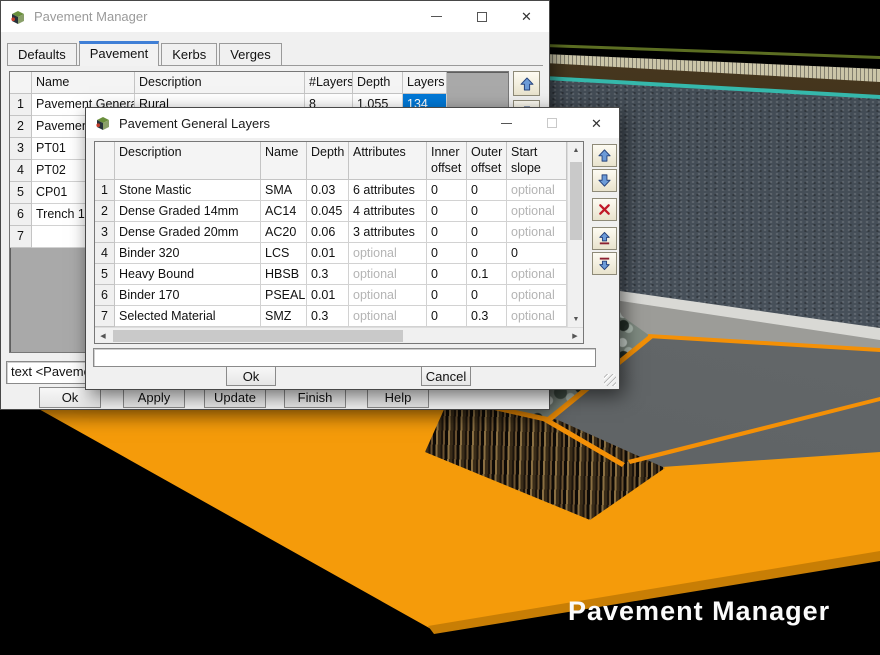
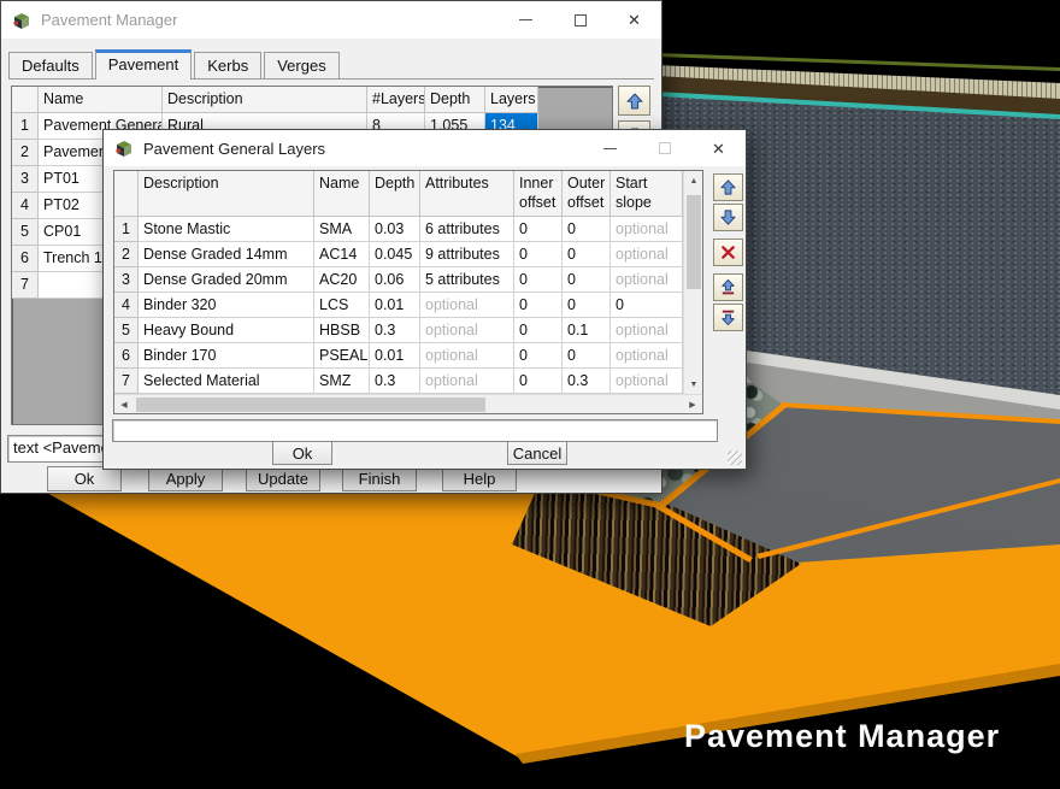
  Pavement Manager
  Pavement Manager
  ✕
  Defaults
  Pavement
  Kerbs
  Verges
  Name
  Description
  #Layers
  Depth
  Layers
  1
  Pavement Genera
  Rural
  8
  1.055
  134
  2
  Paveme
  3
  PT01
  4
  PT02
  5
  CP01
  6
  Trench 1
  7
  text <Pavem
  Ok
  Apply
  Update
  Finish
  Help
  Pavement General Layers
  ✕
  Description
  Name
  Depth
  Attributes
  Inner
  offset
  Outer
  offset
  Start slope
  1
  Stone Mastic
  SMA
  0.03
  6 attributes
  0
  0
  optional
  2
  Dense Graded 14mm
  AC14
  0.045
- 4 attributes
+ 9 attributes
  0
  0
  optional
  3
  Dense Graded 20mm
  AC20
  0.06
- 3 attributes
+ 5 attributes
  0
  0
  optional
  4
  Binder 320
  LCS
  0.01
  optional
  0
  0
  0
  5
  Heavy Bound
  HBSB
  0.3
  optional
  0
  0.1
  optional
  6
  Binder 170
  PSEAL
  0.01
  optional
  0
  0
  optional
  7
  Selected Material
  SMZ
  0.3
  optional
  0
  0.3
  optional
  Ok
  Cancel
